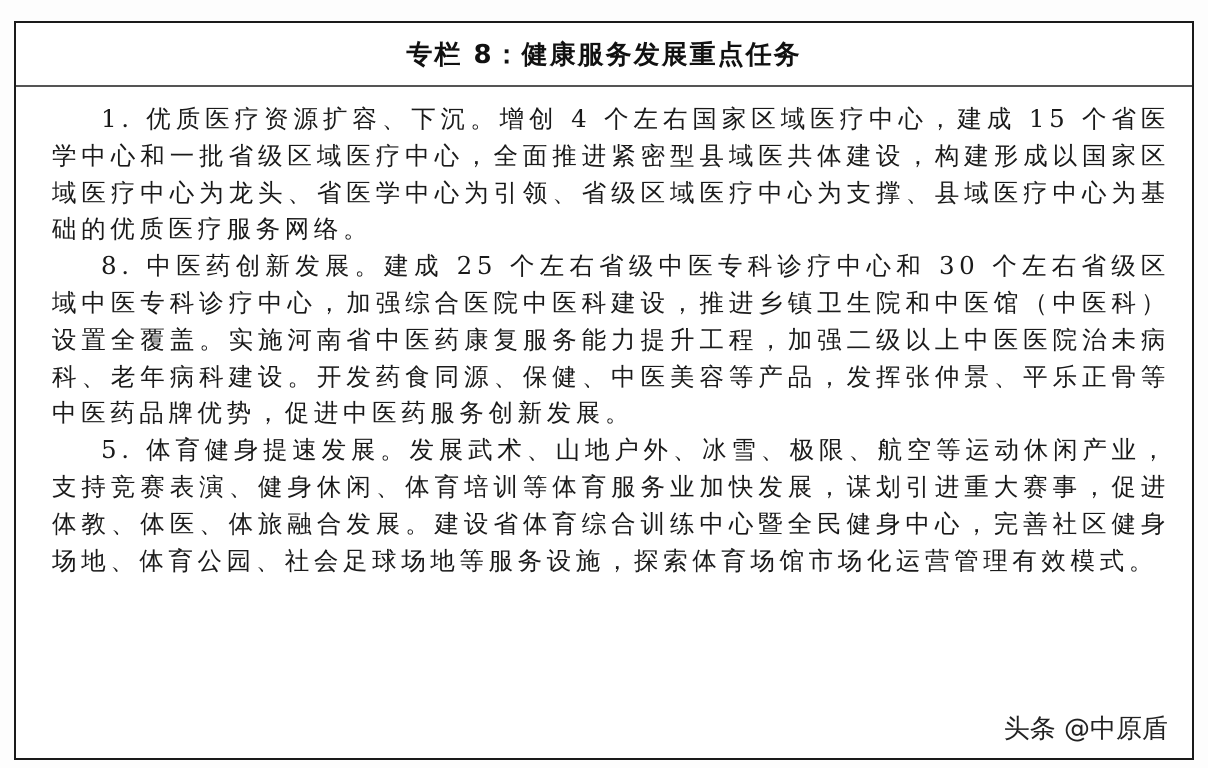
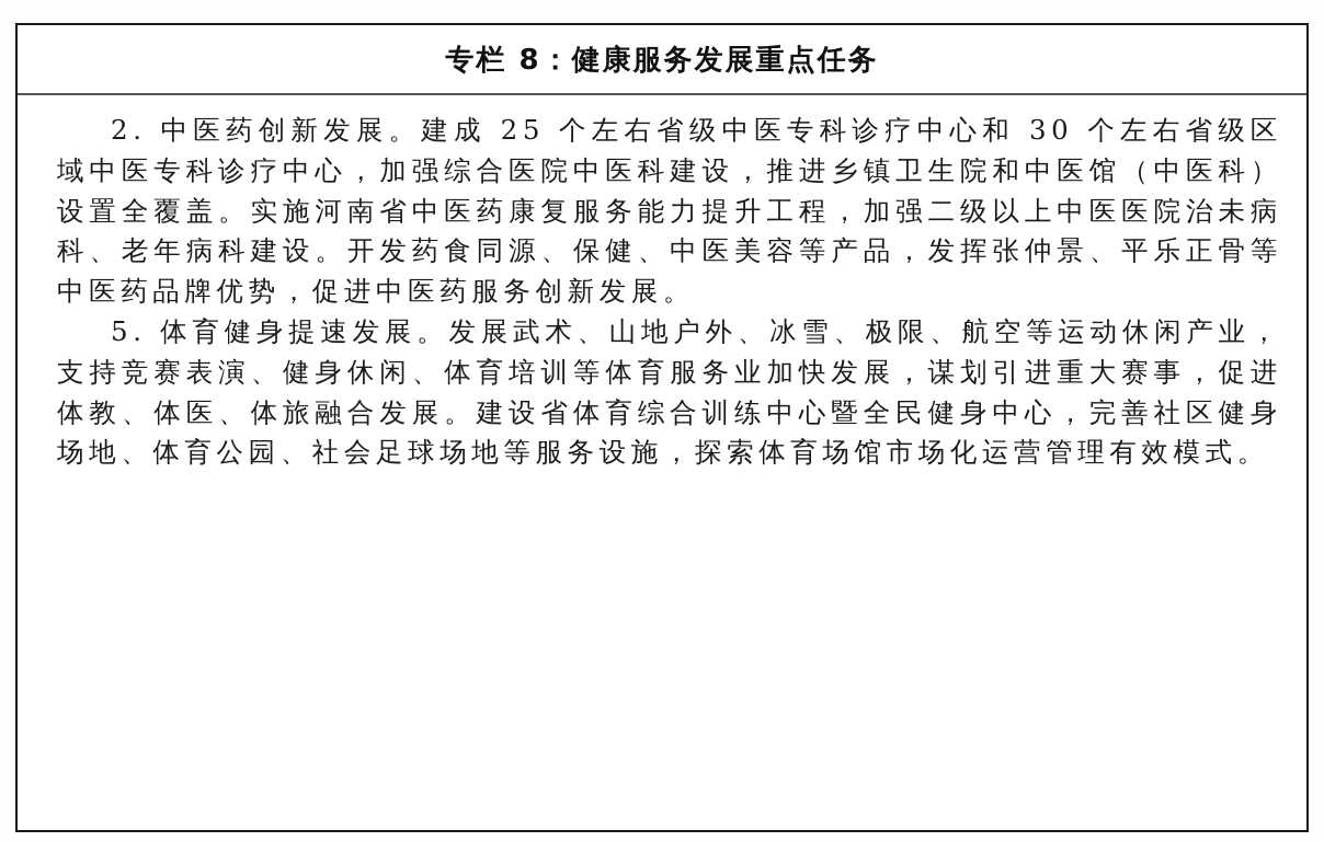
  专栏 8：健康服务发展重点任务
- 1. 优质医疗资源扩容、下沉。增创 4 个左右国家区域医疗中心，建成 15 个省医学中心和一批省级区域医疗中心，全面推进紧密型县域医共体建设，构建形成以国家区域医疗中心为龙头、省医学中心为引领、省级区域医疗中心为支撑、县域医疗中心为基础的优质医疗服务网络。
- 8. 中医药创新发展。建成 25 个左右省级中医专科诊疗中心和 30 个左右省级区域中医专科诊疗中心，加强综合医院中医科建设，推进乡镇卫生院和中医馆（中医科）设置全覆盖。实施河南省中医药康复服务能力提升工程，加强二级以上中医医院治未病科、老年病科建设。开发药食同源、保健、中医美容等产品，发挥张仲景、平乐正骨等中医药品牌优势，促进中医药服务创新发展。
+ 2. 中医药创新发展。建成 25 个左右省级中医专科诊疗中心和 30 个左右省级区域中医专科诊疗中心，加强综合医院中医科建设，推进乡镇卫生院和中医馆（中医科）设置全覆盖。实施河南省中医药康复服务能力提升工程，加强二级以上中医医院治未病科、老年病科建设。开发药食同源、保健、中医美容等产品，发挥张仲景、平乐正骨等中医药品牌优势，促进中医药服务创新发展。
  5. 体育健身提速发展。发展武术、山地户外、冰雪、极限、航空等运动休闲产业，支持竞赛表演、健身休闲、体育培训等体育服务业加快发展，谋划引进重大赛事，促进体教、体医、体旅融合发展。建设省体育综合训练中心暨全民健身中心，完善社区健身场地、体育公园、社会足球场地等服务设施，探索体育场馆市场化运营管理有效模式。
- 头条 @中原盾
